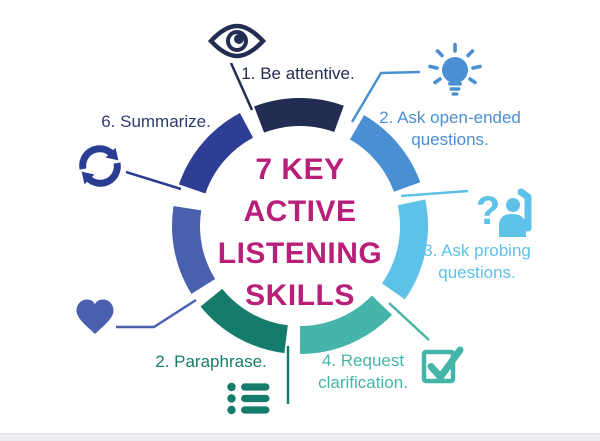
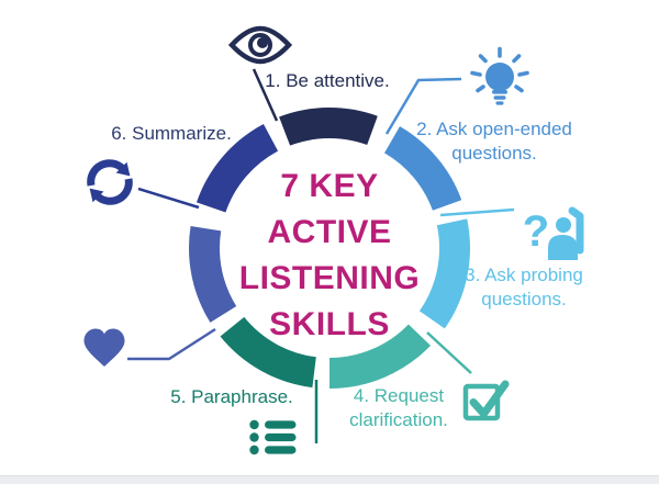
  ?
  7 KEY
  ACTIVE
  LISTENING
  SKILLS
  1. Be attentive.
  2. Ask open-ended
  questions.
  3. Ask probing
  questions.
  4. Request
  clarification.
- 2. Paraphrase.
+ 5. Paraphrase.
  6. Summarize.
